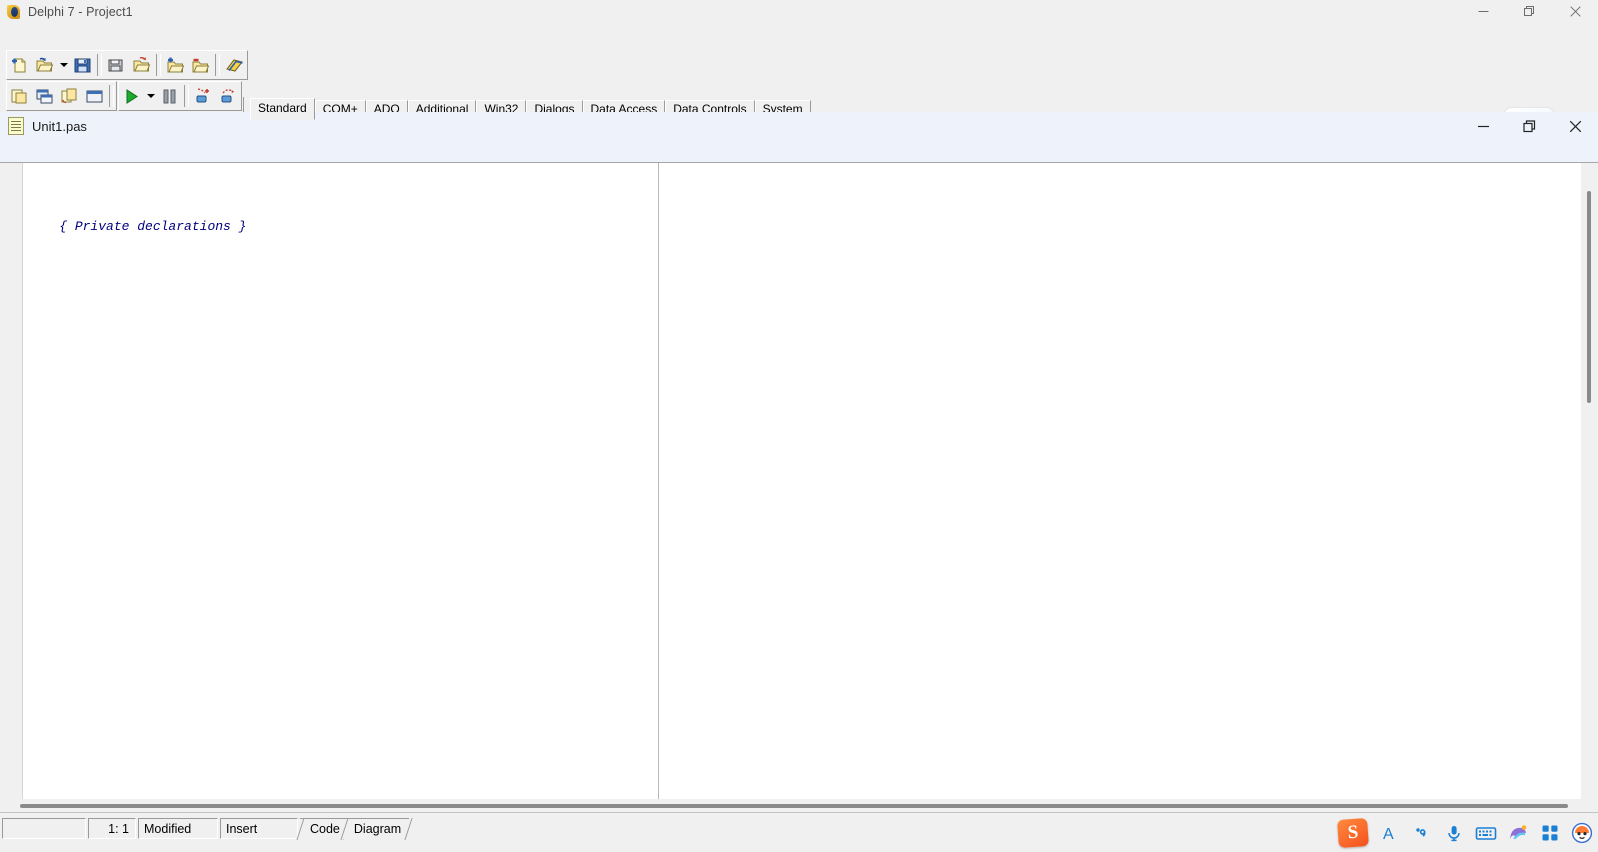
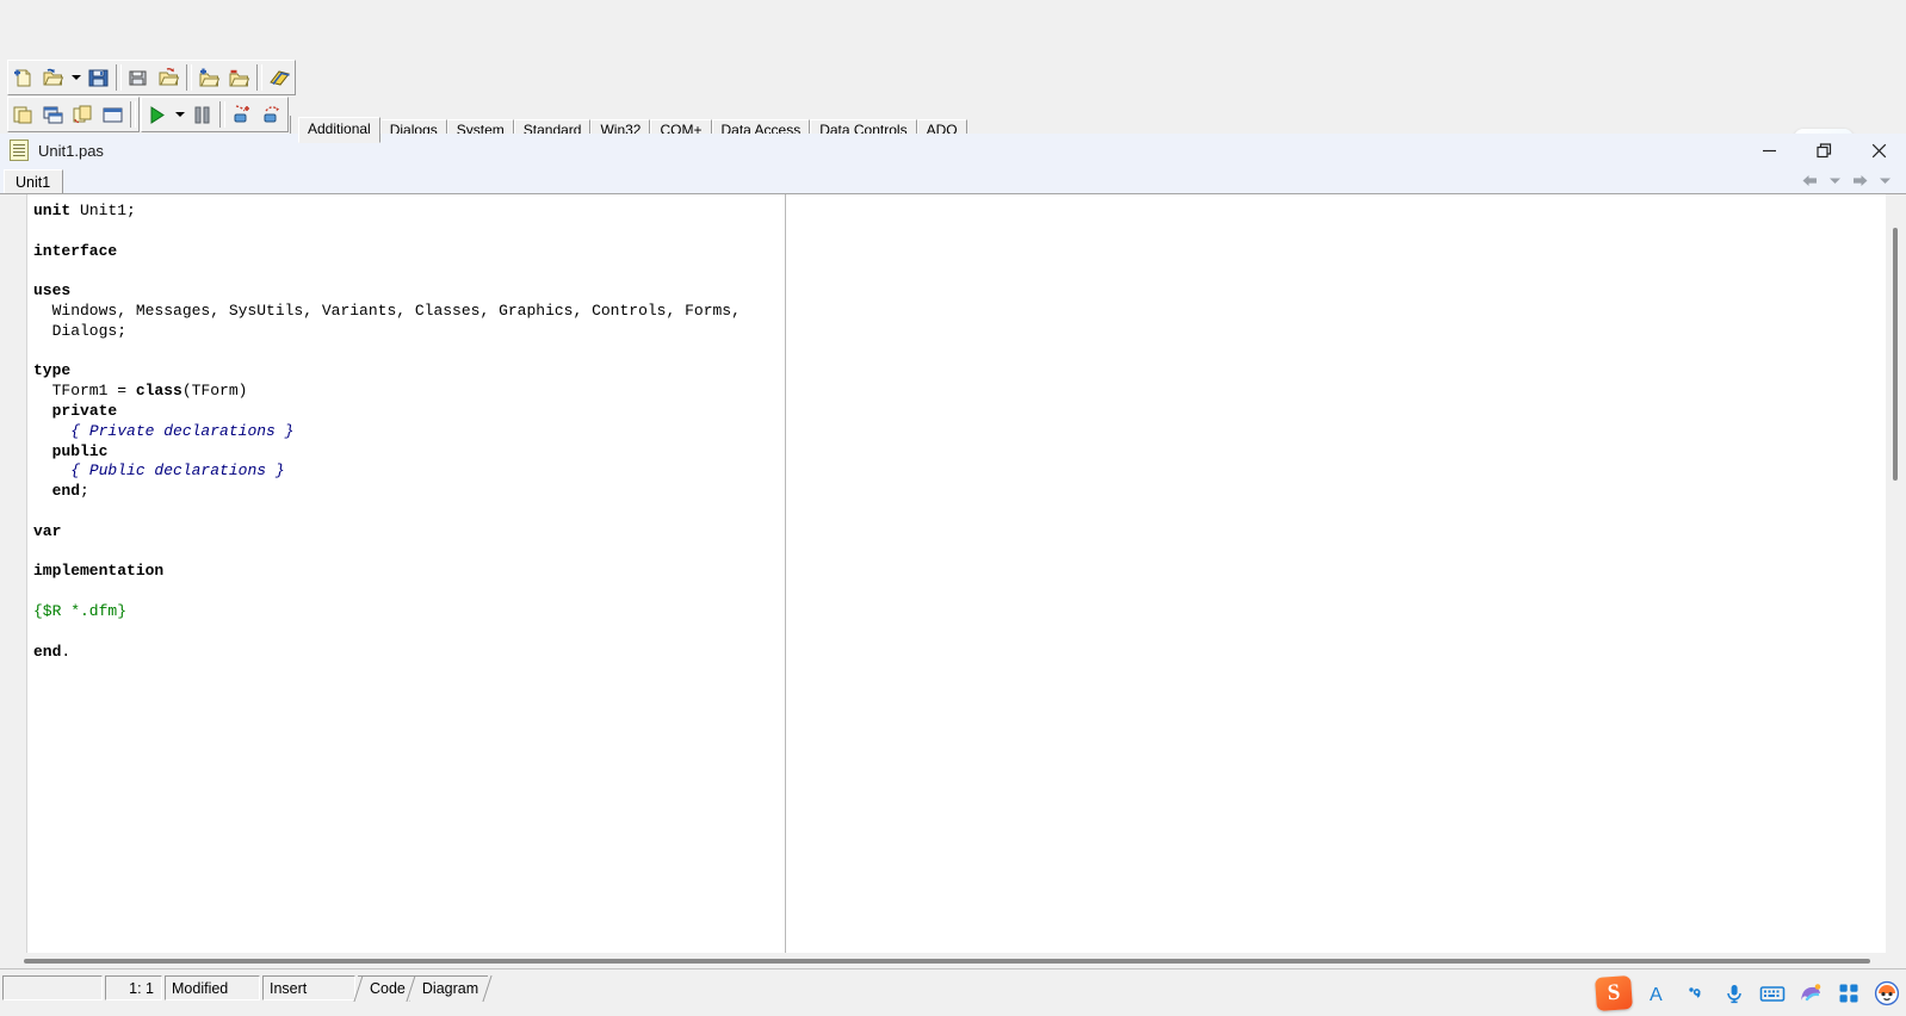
- Delphi 7 - Project1
- Standard
+ Additional
- COM+
+ Dialogs
- ADO
+ System
- Additional
+ Standard
  Win32
- Dialogs
+ COM+
  Data Access
  Data Controls
- System
+ ADO
  Unit1.pas
+ Unit1
+ unit Unit1;
+ interface
+ uses
+ Windows, Messages, SysUtils, Variants, Classes, Graphics, Controls, Forms,
+ Dialogs;
+ type
+ TForm1 = class(TForm)
+ private
  { Private declarations }
+ public
+ { Public declarations }
+ end;
+ var
+ implementation
+ {$R *.dfm}
+ end.
  1: 1
  Modified
  Insert
  Code
  Diagram
  A
